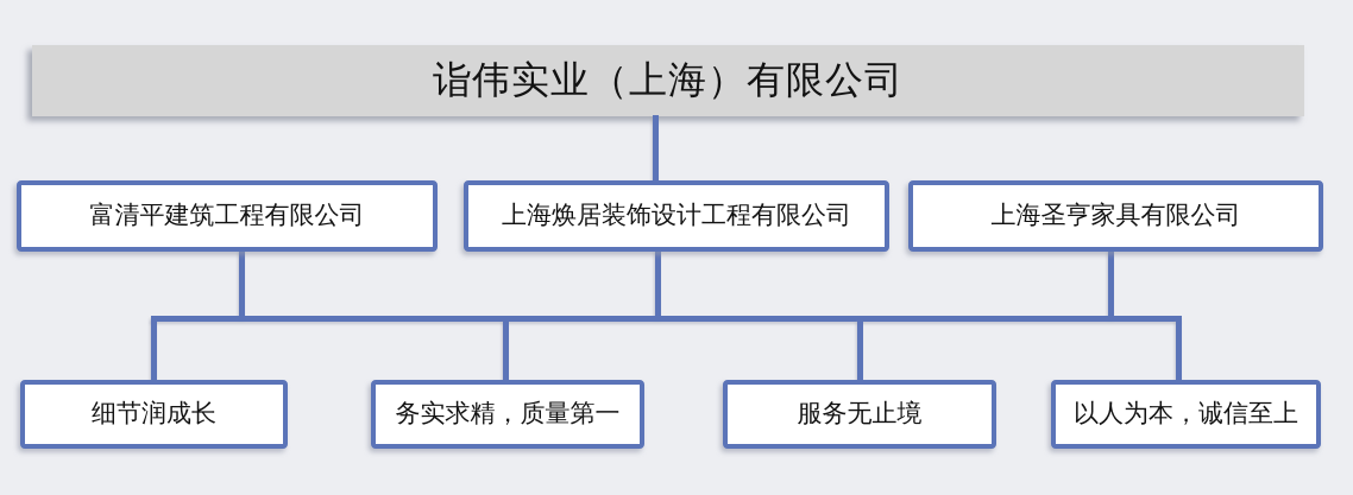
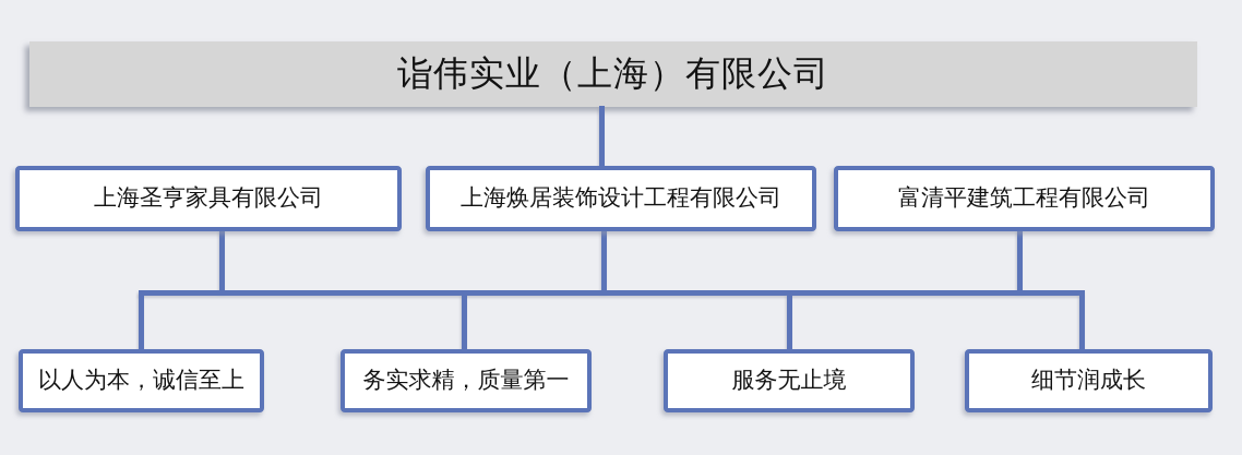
  诣伟实业（上海）有限公司
- 富清平建筑工程有限公司
+ 上海圣亨家具有限公司
  上海焕居装饰设计工程有限公司
- 上海圣亨家具有限公司
+ 富清平建筑工程有限公司
- 细节润成长
+ 以人为本，诚信至上
  务实求精，质量第一
  服务无止境
- 以人为本，诚信至上
+ 细节润成长
